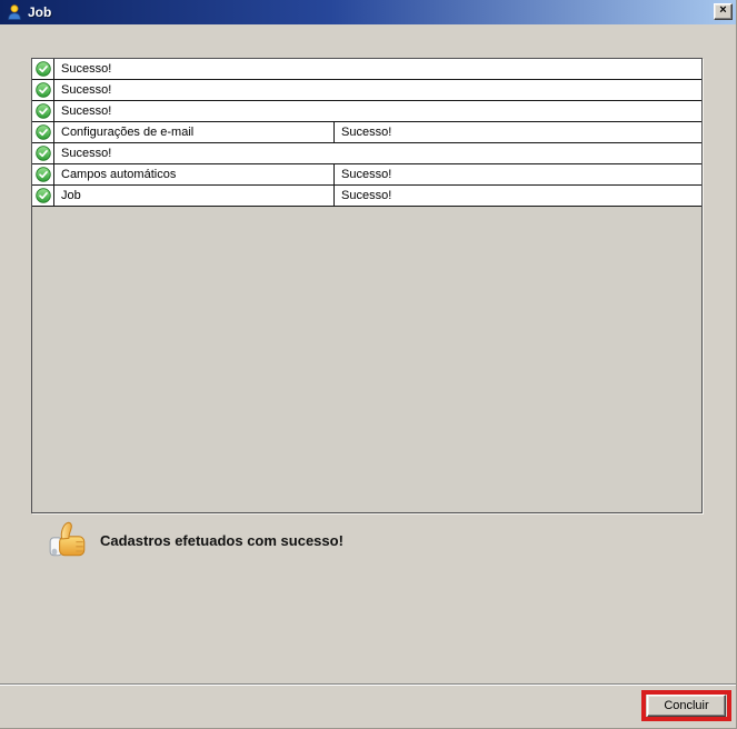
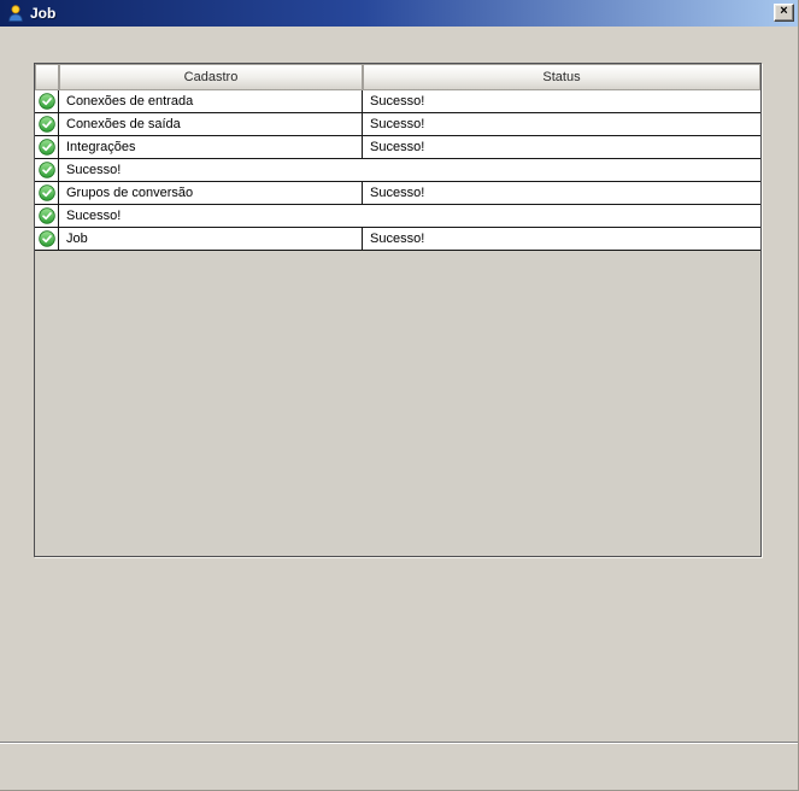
  Job
  ×
+ Cadastro
+ Status
+ Conexões de entrada
  Sucesso!
+ Conexões de saída
  Sucesso!
+ Integrações
  Sucesso!
- Configurações de e-mail
  Sucesso!
+ Grupos de conversão
  Sucesso!
- Campos automáticos
  Sucesso!
  Job
  Sucesso!
- Cadastros efetuados com sucesso!
- Concluir
